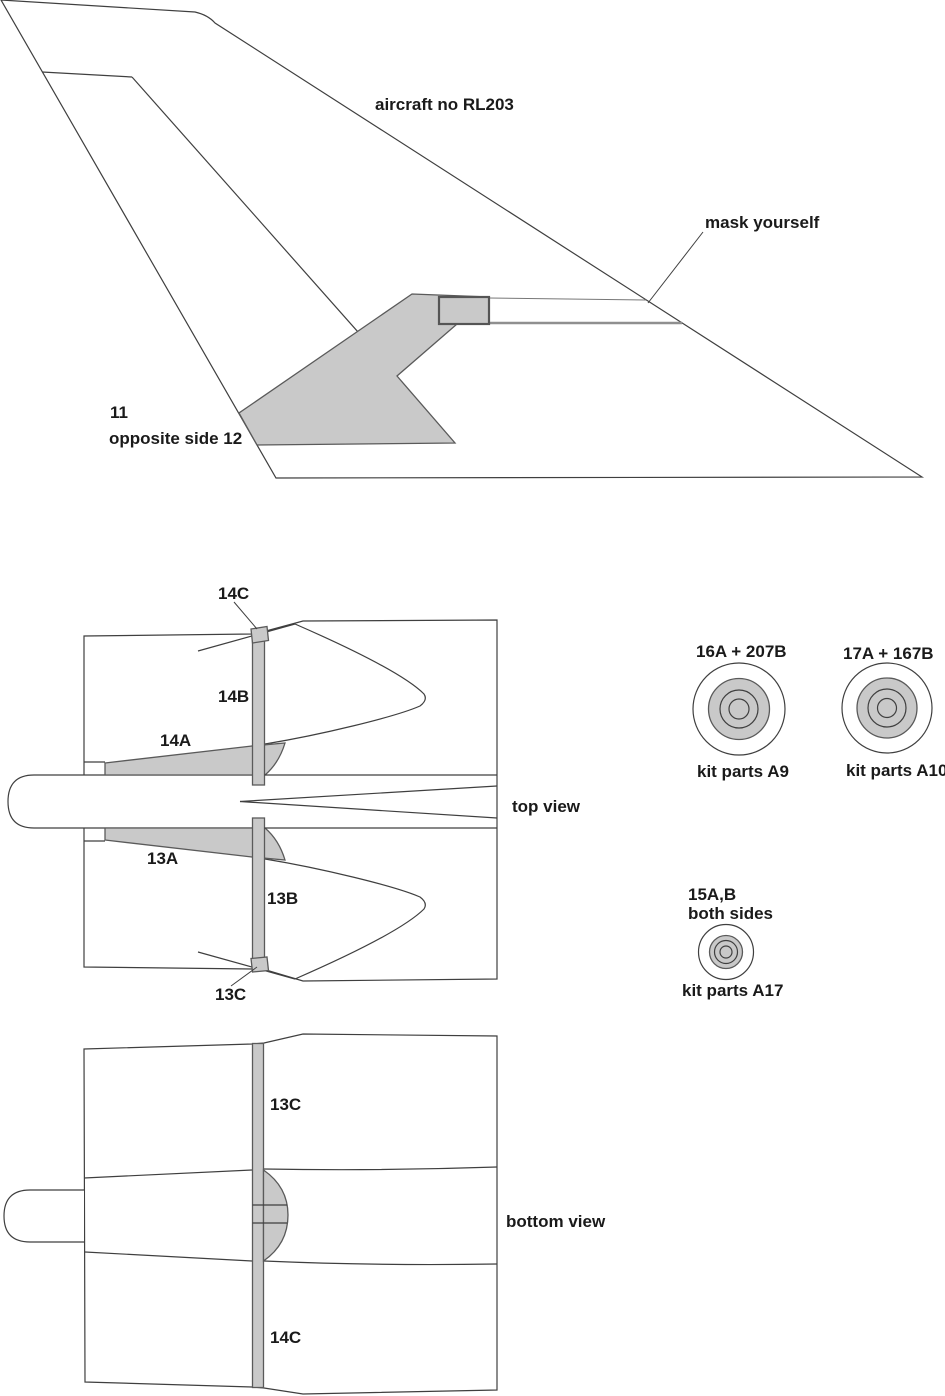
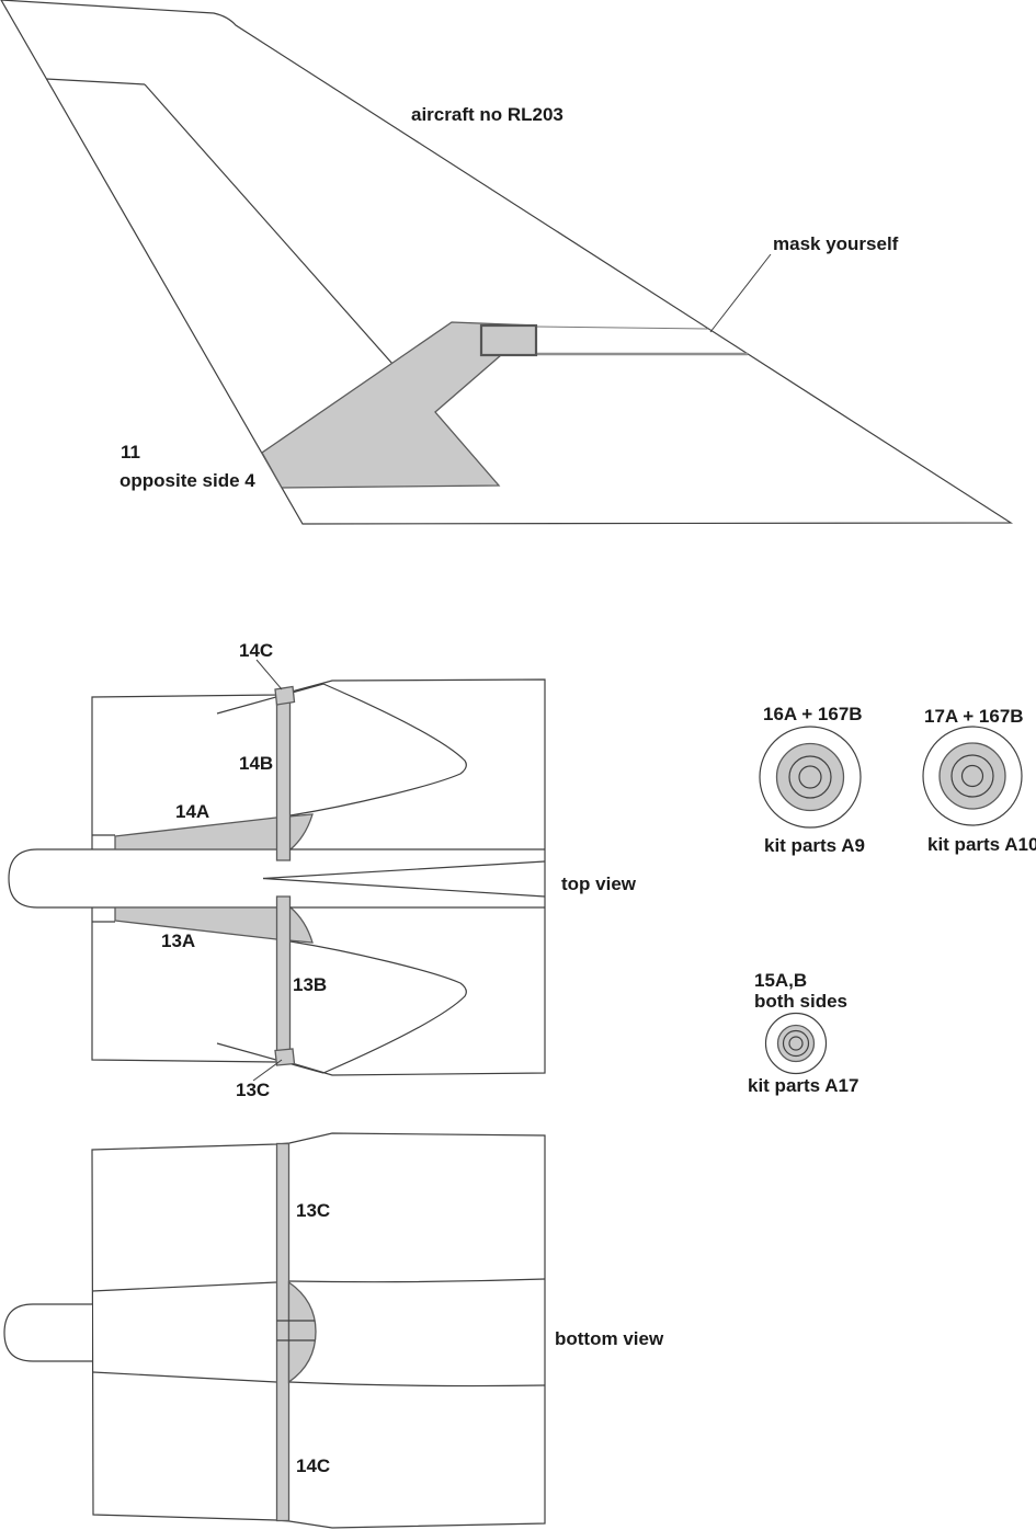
  aircraft no RL203
  mask yourself
  11
- opposite side 12
+ opposite side 4
  14C
  14B
  14A
  13A
  13B
  13C
  top view
- 16A + 207B
+ 16A + 167B
  kit parts A9
  17A + 167B
  kit parts A10
  15A,B
  both sides
  kit parts A17
  13C
  14C
  bottom view
